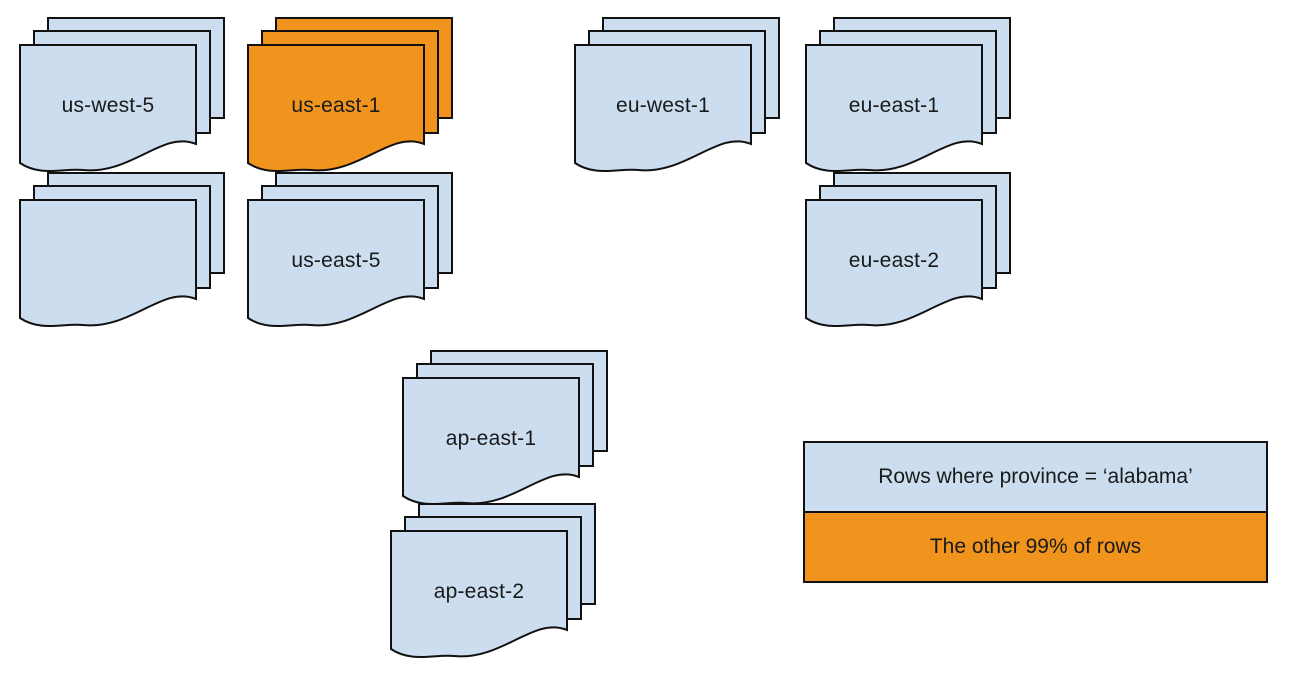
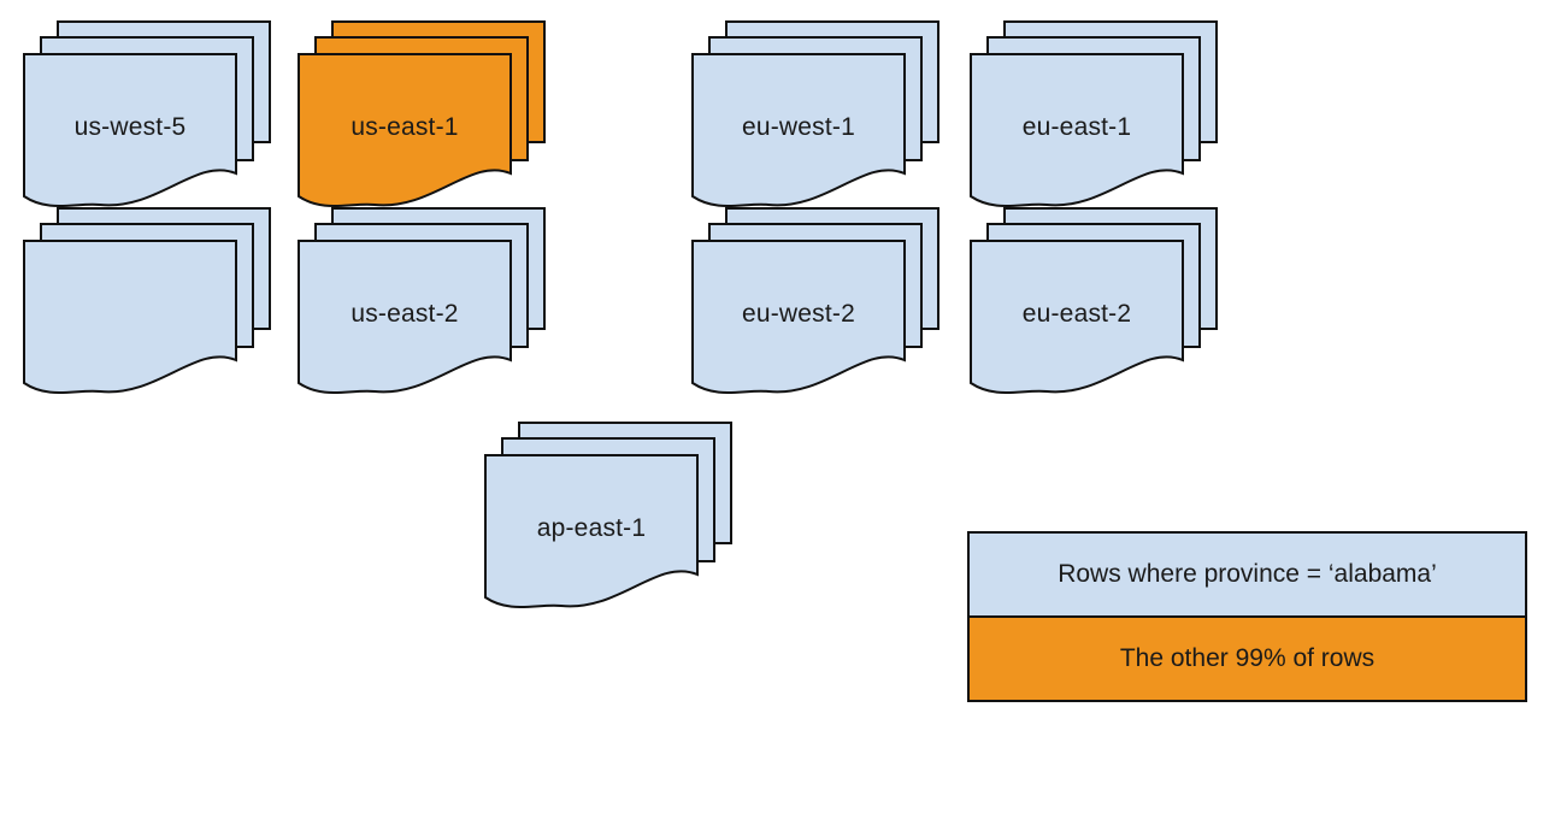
  us-west-5
  us-east-1
  eu-west-1
  eu-east-1
- us-east-5
+ us-east-2
+ eu-west-2
  eu-east-2
  ap-east-1
- ap-east-2
  Rows where province = ‘alabama’
  The other 99% of rows
